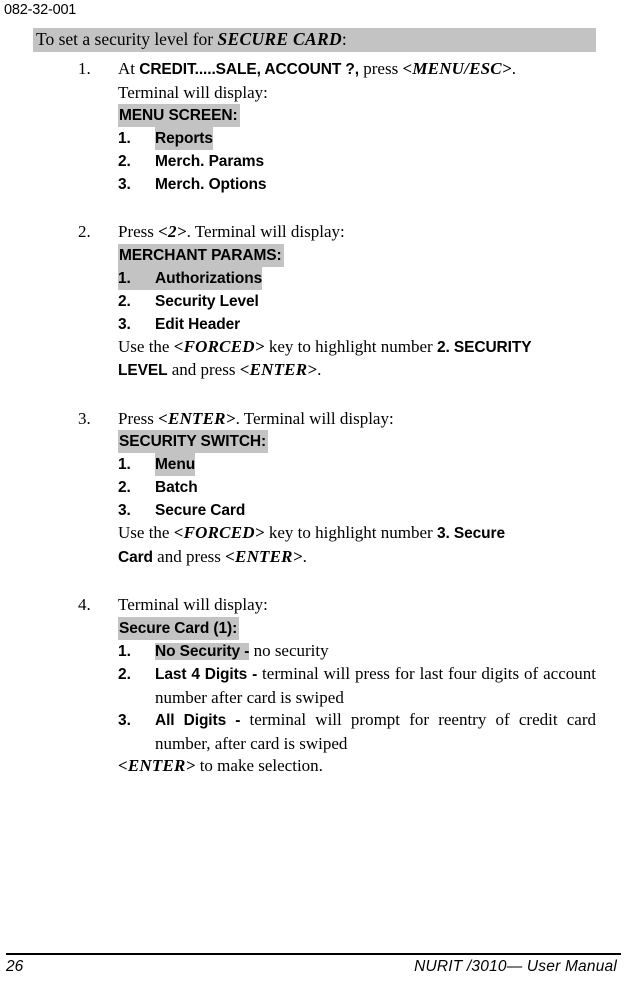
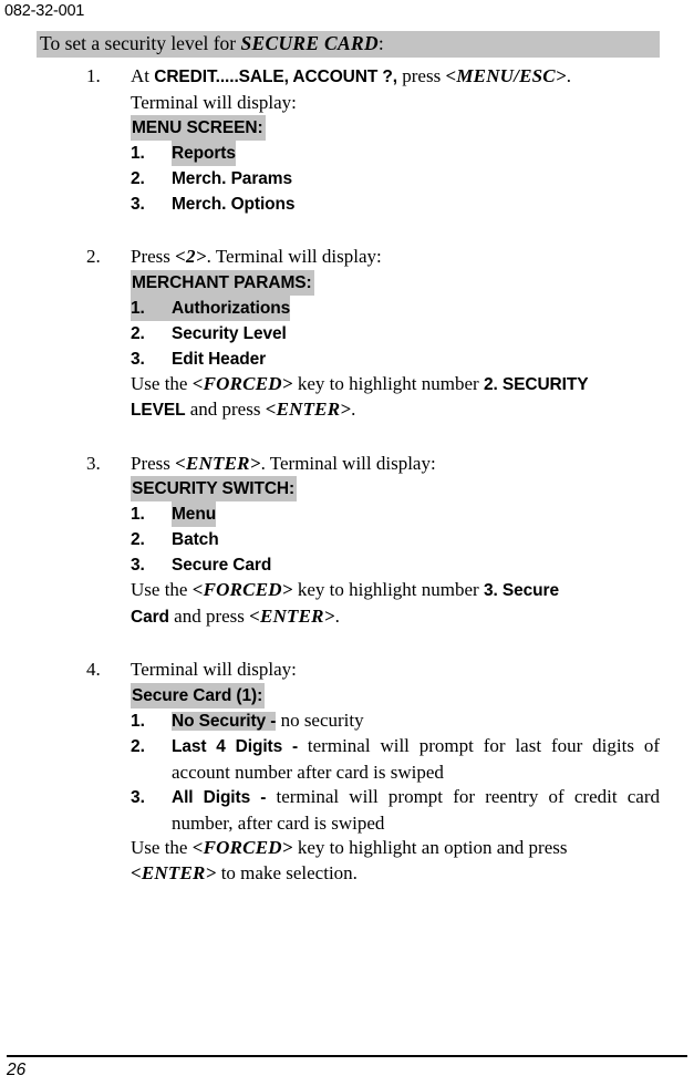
  082-32-001
  To set a security level for SECURE CARD:
  1.
  At CREDIT.....SALE, ACCOUNT ?, press <MENU/ESC>.
  Terminal will display:
  MENU SCREEN:
  1.
  Reports
  2.
  Merch. Params
  3.
  Merch. Options
  2.
  Press <2>. Terminal will display:
  MERCHANT PARAMS:
  1.
  Authorizations
  2.
  Security Level
  3.
  Edit Header
  Use the <FORCED> key to highlight number 2. SECURITY
  LEVEL and press <ENTER>.
  3.
  Press <ENTER>. Terminal will display:
  SECURITY SWITCH:
  1.
  Menu
  2.
  Batch
  3.
  Secure Card
  Use the <FORCED> key to highlight number 3. Secure
  Card and press <ENTER>.
  4.
  Terminal will display:
  Secure Card (1):
  1.
  No Security - no security
  2.
- Last 4 Digits - terminal will press for last four digits of account number after card is swiped
+ Last 4 Digits - terminal will prompt for last four digits of account number after card is swiped
  3.
  All Digits - terminal will prompt for reentry of credit card number, after card is swiped
+ Use the <FORCED> key to highlight an option and press
  <ENTER> to make selection.
  26
- NURIT /3010— User Manual
